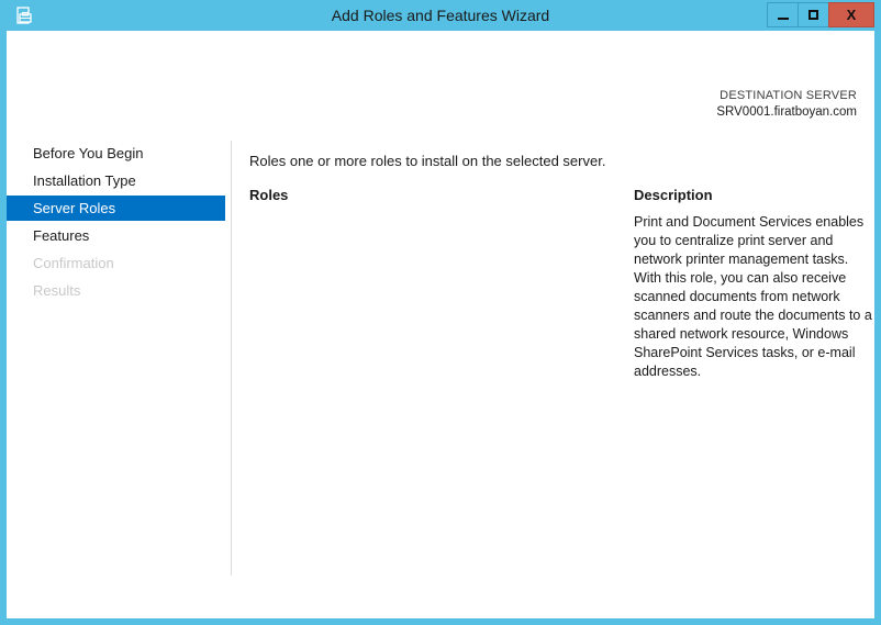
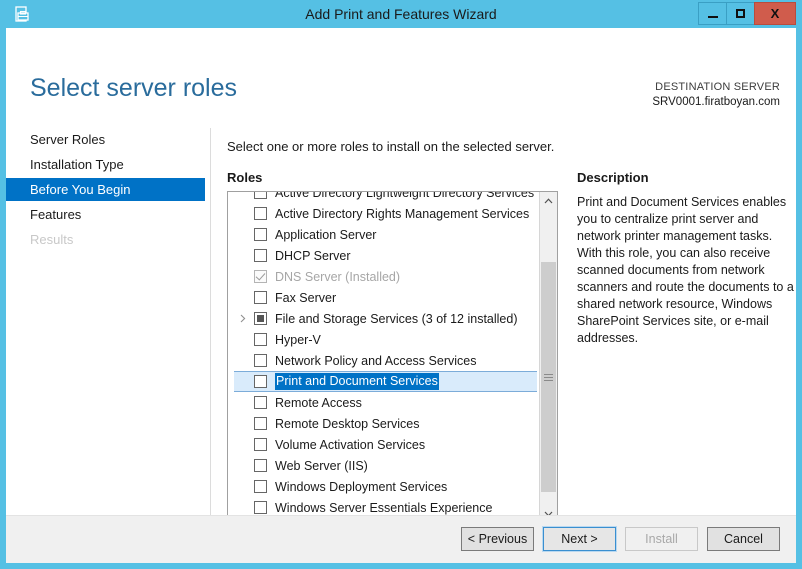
- Add Roles and Features Wizard
+ Add Print and Features Wizard
  X
+ Select server roles
  DESTINATION SERVER
  SRV0001.firatboyan.com
- Before You Begin
+ Server Roles
  Installation Type
- Server Roles
+ Before You Begin
  Features
- Confirmation
  Results
- Roles one or more roles to install on the selected server.
+ Select one or more roles to install on the selected server.
  Roles
  Description
- Print and Document Services enables you to centralize print server and network printer management tasks. With this role, you can also receive scanned documents from network scanners and route the documents to a shared network resource, Windows SharePoint Services tasks, or e-mail addresses.
+ Print and Document Services enables you to centralize print server and network printer management tasks. With this role, you can also receive scanned documents from network scanners and route the documents to a shared network resource, Windows SharePoint Services site, or e-mail addresses.
+ Active Directory Lightweight Directory Services
+ Active Directory Rights Management Services
+ Application Server
+ DHCP Server
+ DNS Server (Installed)
+ Fax Server
+ File and Storage Services (3 of 12 installed)
+ Hyper-V
+ Network Policy and Access Services
+ Print and Document Services
+ Remote Access
+ Remote Desktop Services
+ Volume Activation Services
+ Web Server (IIS)
+ Windows Deployment Services
+ Windows Server Essentials Experience
+ < Previous
+ Next >
+ Install
+ Cancel
